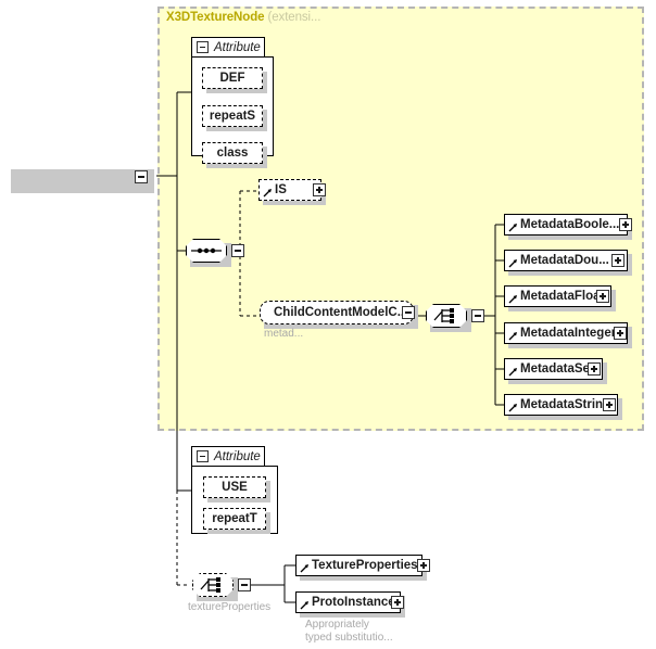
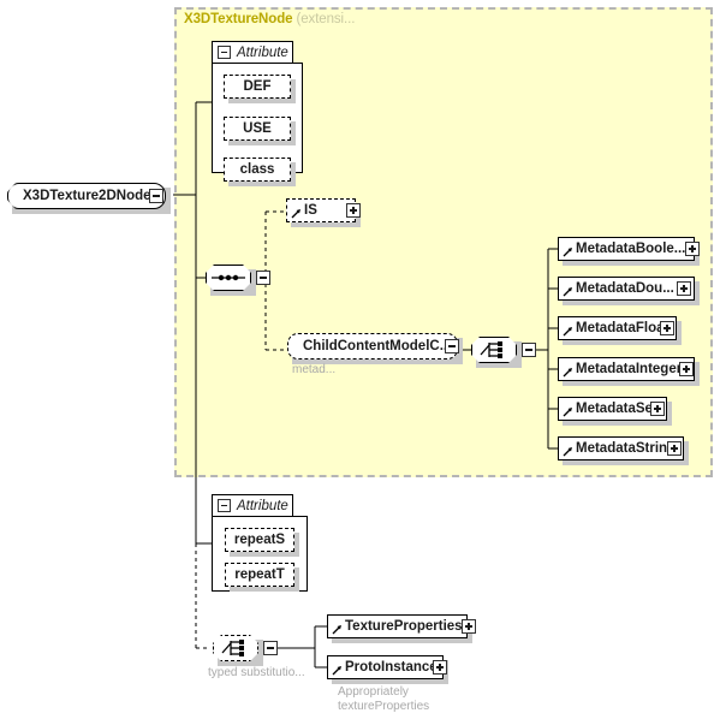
  X3DTextureNode (extensi...
+ X3DTexture2DNode
  Attribute
  DEF
- repeatS
+ USE
  class
  IS
  ChildContentModelC.
  metad...
  MetadataBoole...
  MetadataDou...
  MetadataFlo
  MetadataIntege
  MetadataSe
  MetadataStrin
  Attribute
- USE
+ repeatS
  repeatT
- textureProperties
+ typed substitutio...
  TextureProperties
  ProtoInstanc
  Appropriately
- typed substitutio...
+ textureProperties
